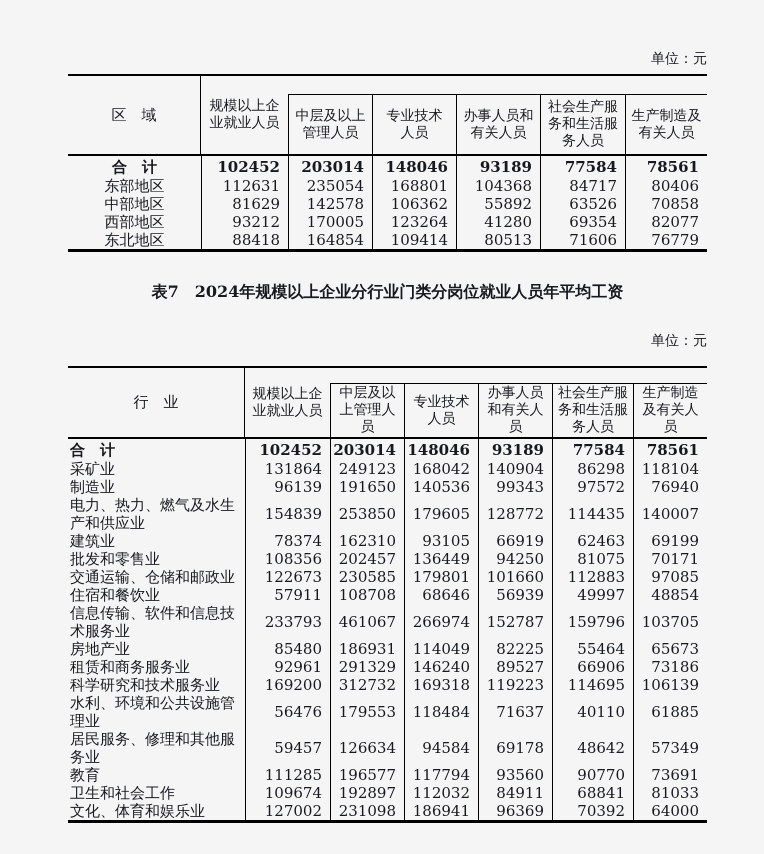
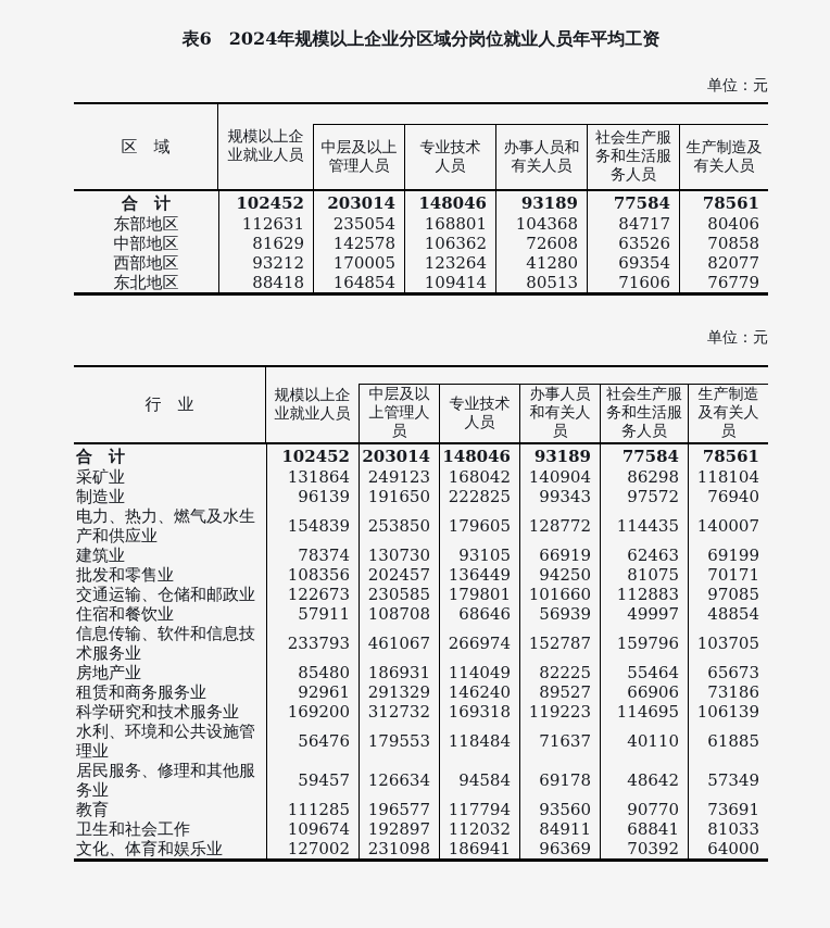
+ 表6 2024年规模以上企业分区域分岗位就业人员年平均工资
  单位：元
  区 域	规模以上企 业就业人员
  中层及以上 管理人员	专业技术 人员	办事人员和 有关人员	社会生产服 务和生活服 务人员	生产制造及 有关人员
  合 计	102452	203014	148046	93189	77584	78561
  东部地区	112631	235054	168801	104368	84717	80406
- 中部地区	81629	142578	106362	55892	63526	70858
+ 中部地区	81629	142578	106362	72608	63526	70858
  西部地区	93212	170005	123264	41280	69354	82077
  东北地区	88418	164854	109414	80513	71606	76779
- 表7 2024年规模以上企业分行业门类分岗位就业人员年平均工资
  单位：元
  行 业	规模以上企 业就业人员
  中层及以 上管理人 员	专业技术 人员	办事人员 和有关人 员	社会生产服 务和生活服 务人员	生产制造 及有关人 员
  合 计	102452	203014	148046	93189	77584	78561
  采矿业	131864	249123	168042	140904	86298	118104
- 制造业	96139	191650	140536	99343	97572	76940
+ 制造业	96139	191650	222825	99343	97572	76940
  电力、热力、燃气及水生产和供应业	154839	253850	179605	128772	114435	140007
- 建筑业	78374	162310	93105	66919	62463	69199
+ 建筑业	78374	130730	93105	66919	62463	69199
  批发和零售业	108356	202457	136449	94250	81075	70171
  交通运输、仓储和邮政业	122673	230585	179801	101660	112883	97085
  住宿和餐饮业	57911	108708	68646	56939	49997	48854
  信息传输、软件和信息技术服务业	233793	461067	266974	152787	159796	103705
  房地产业	85480	186931	114049	82225	55464	65673
  租赁和商务服务业	92961	291329	146240	89527	66906	73186
  科学研究和技术服务业	169200	312732	169318	119223	114695	106139
  水利、环境和公共设施管理业	56476	179553	118484	71637	40110	61885
  居民服务、修理和其他服务业	59457	126634	94584	69178	48642	57349
  教育	111285	196577	117794	93560	90770	73691
  卫生和社会工作	109674	192897	112032	84911	68841	81033
  文化、体育和娱乐业	127002	231098	186941	96369	70392	64000
